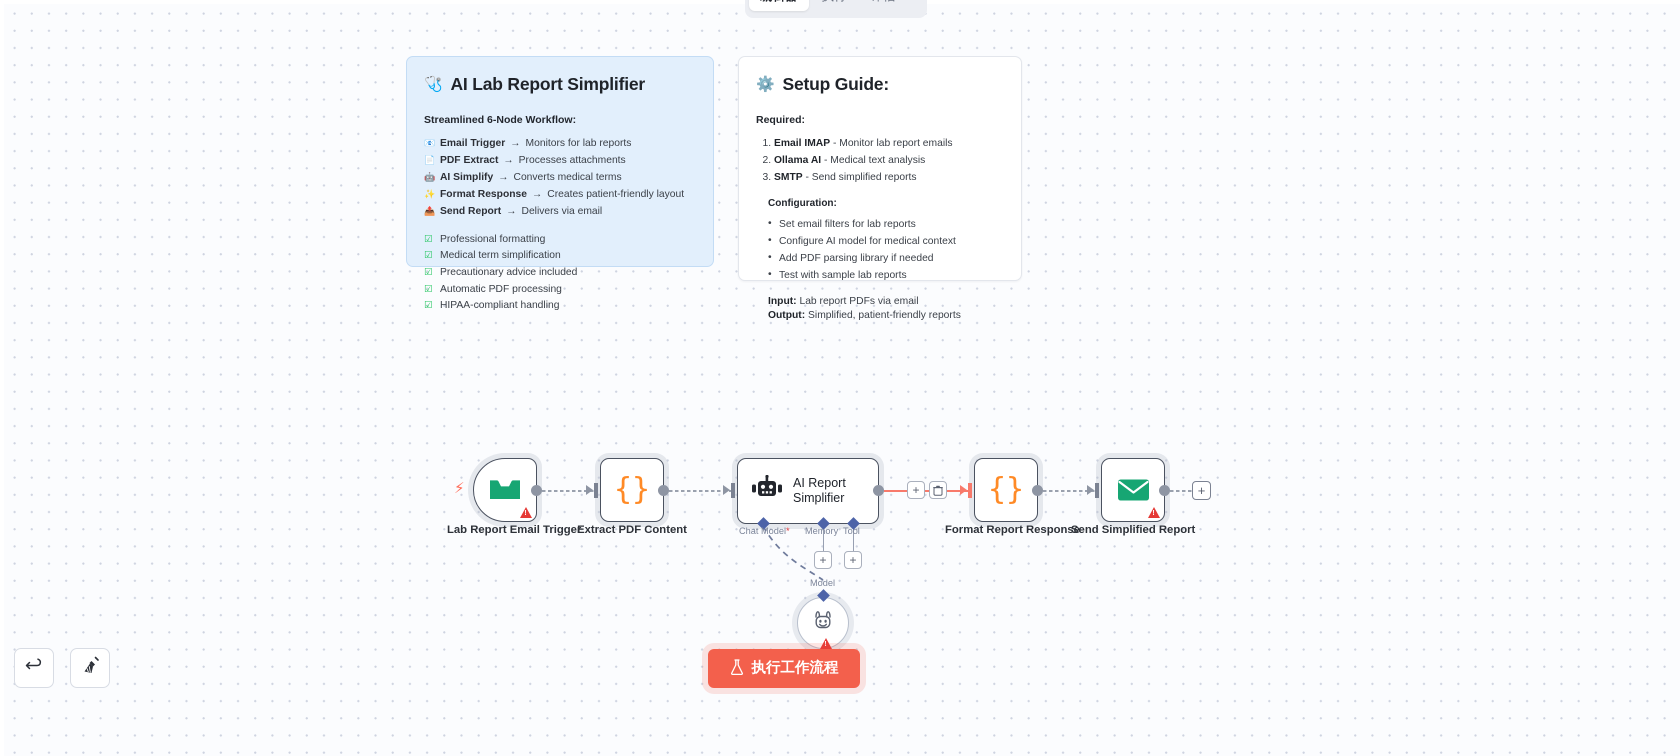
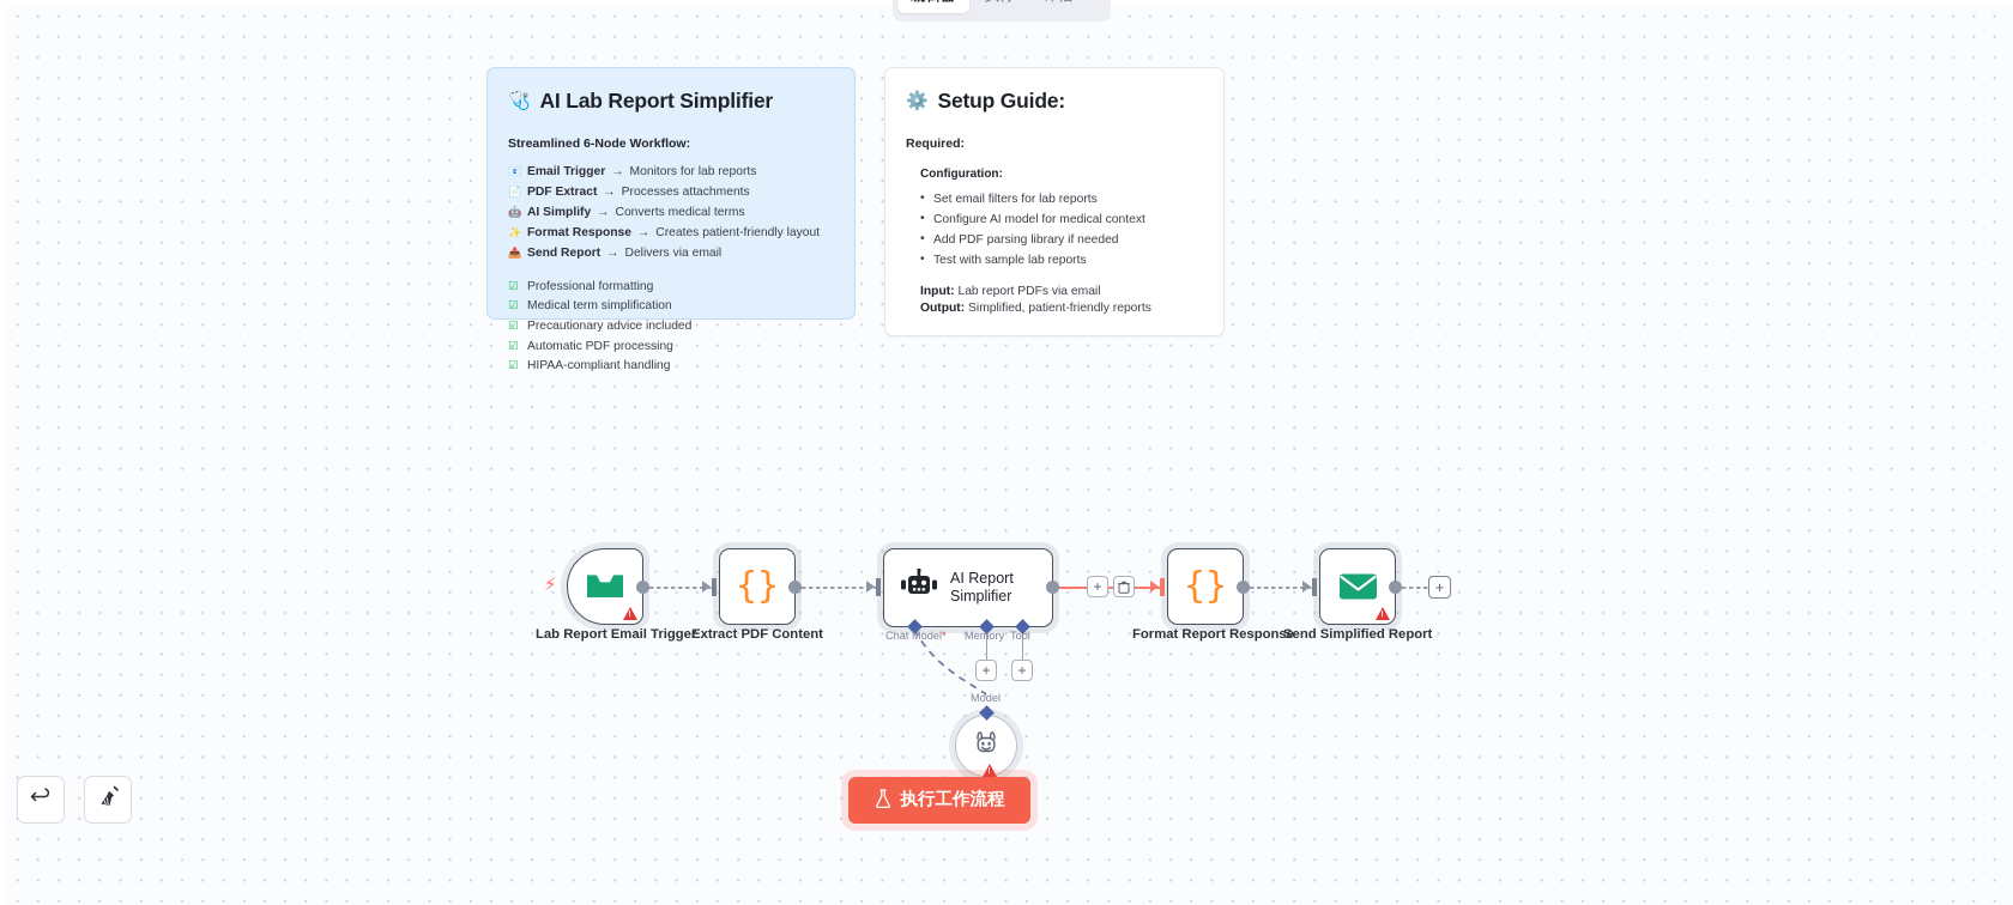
  🩺
  AI Lab Report Simplifier
  Streamlined 6-Node Workflow:
  📧
  Email Trigger
  →
  Monitors for lab reports
  📄
  PDF Extract
  →
  Processes attachments
  🤖
  AI Simplify
  →
  Converts medical terms
  ✨
  Format Response
  →
  Creates patient-friendly layout
  📤
  Send Report
  →
  Delivers via email
  ☑
  Professional formatting
  ☑
  Medical term simplification
  ☑
  Precautionary advice included
  ☑
  Automatic PDF processing
  ☑
  HIPAA-compliant handling
  ⚙️
  Setup Guide:
  Required:
- Email IMAP - Monitor lab report emails
- Ollama AI - Medical text analysis
- SMTP - Send simplified reports
  Configuration:
  Set email filters for lab reports
  Configure AI model for medical context
  Add PDF parsing library if needed
  Test with sample lab reports
  Input: Lab report PDFs via email
  Output: Simplified, patient-friendly reports
  ⚡
  Lab Report Email Trigge
  {}
  Extract PDF Content
  AI Report
  Simplifier
  +
  Chat Model*
  Memory
  Tool
  +
  +
  Model
  {}
  Format Report Respon
  Send Simplified Report
  +
  执行工作流程
